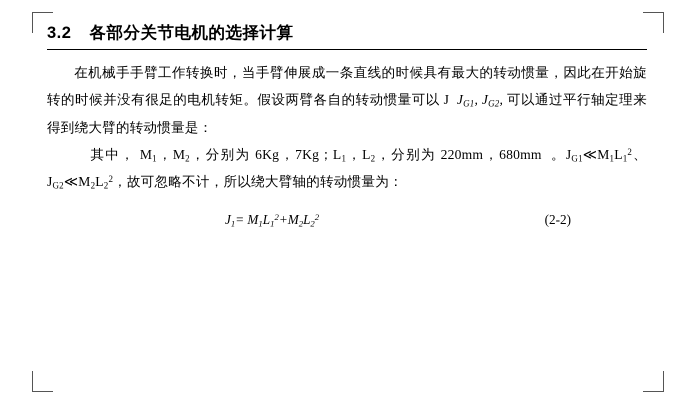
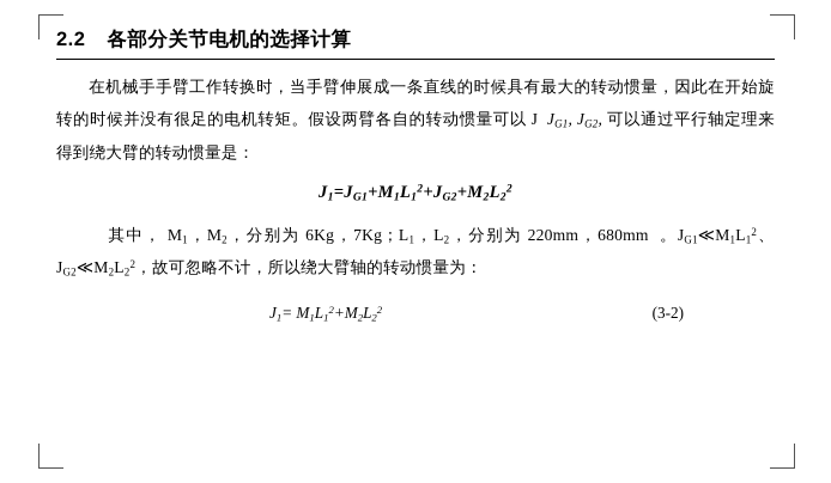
- 3.2 各部分关节电机的选择计算
+ 2.2 各部分关节电机的选择计算
  在机械手手臂工作转换时，当手臂伸展成一条直线的时候具有最大的转动惯量，因此在开始旋转的时候并没有很足的电机转矩。假设两臂各自的转动惯量可以 J JG1, JG2, 可以通过平行轴定理来得到绕大臂的转动惯量是：
+ J1=JG1+M1L12+JG2+M2L22
  其中， M1，M2，分别为 6Kg，7Kg；L1，L2，分别为 220mm，680mm 。JG1≪M1L12、JG2≪M2L22，故可忽略不计，所以绕大臂轴的转动惯量为：
  J1= M1L12+M2L22
- (2-2)
+ (3-2)
